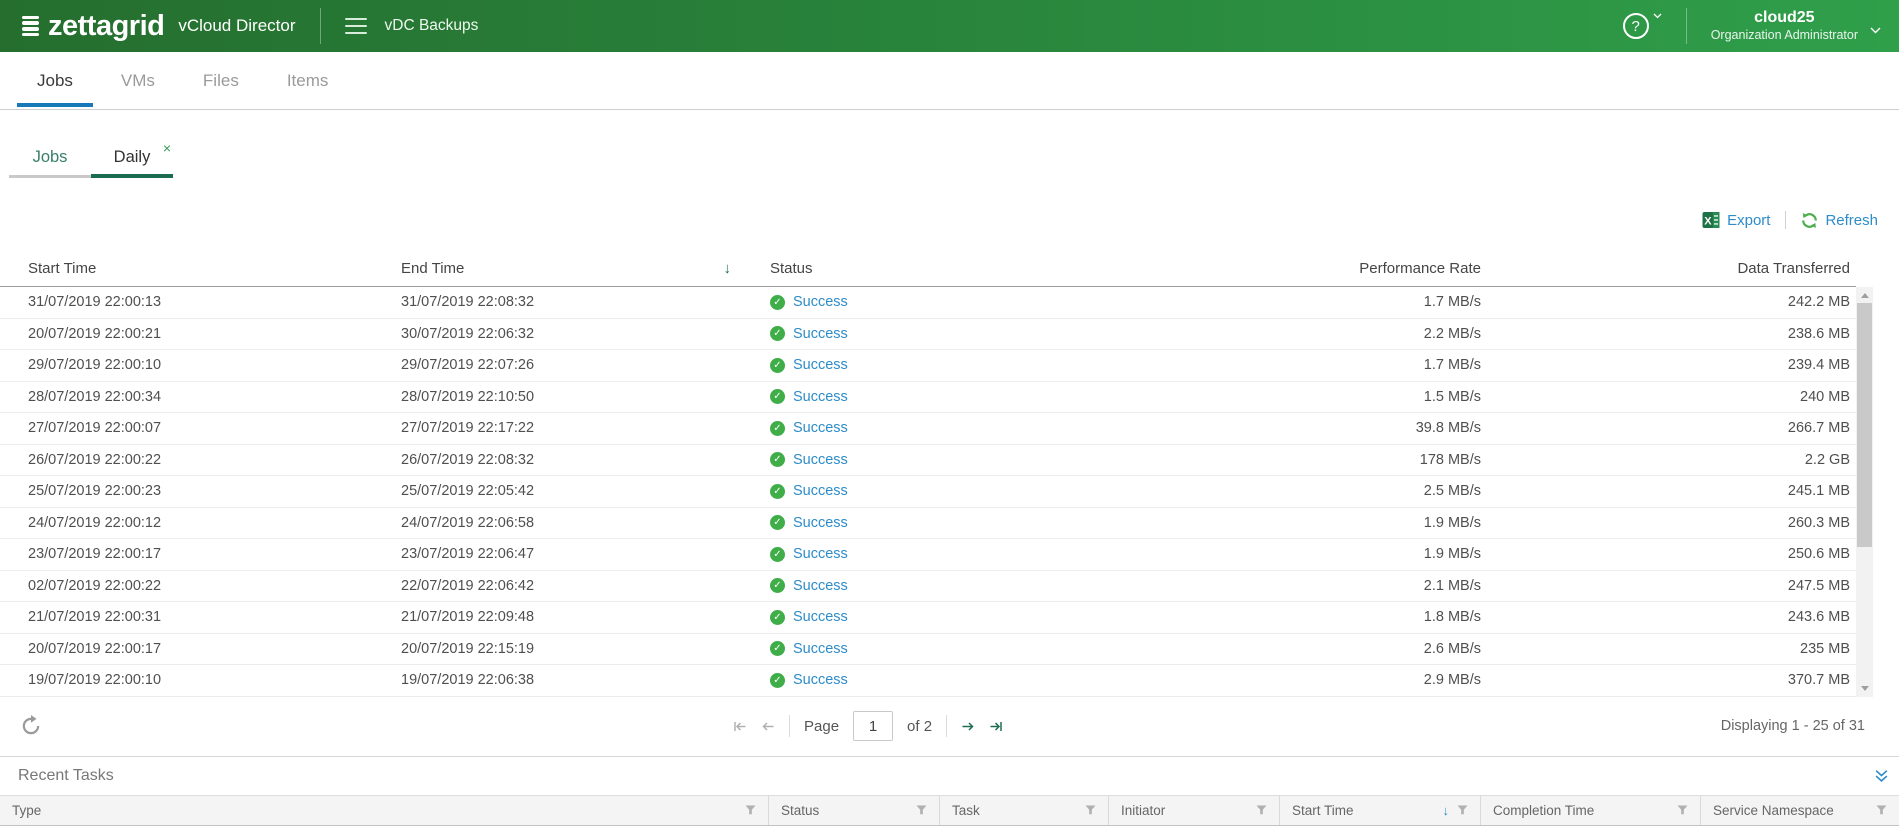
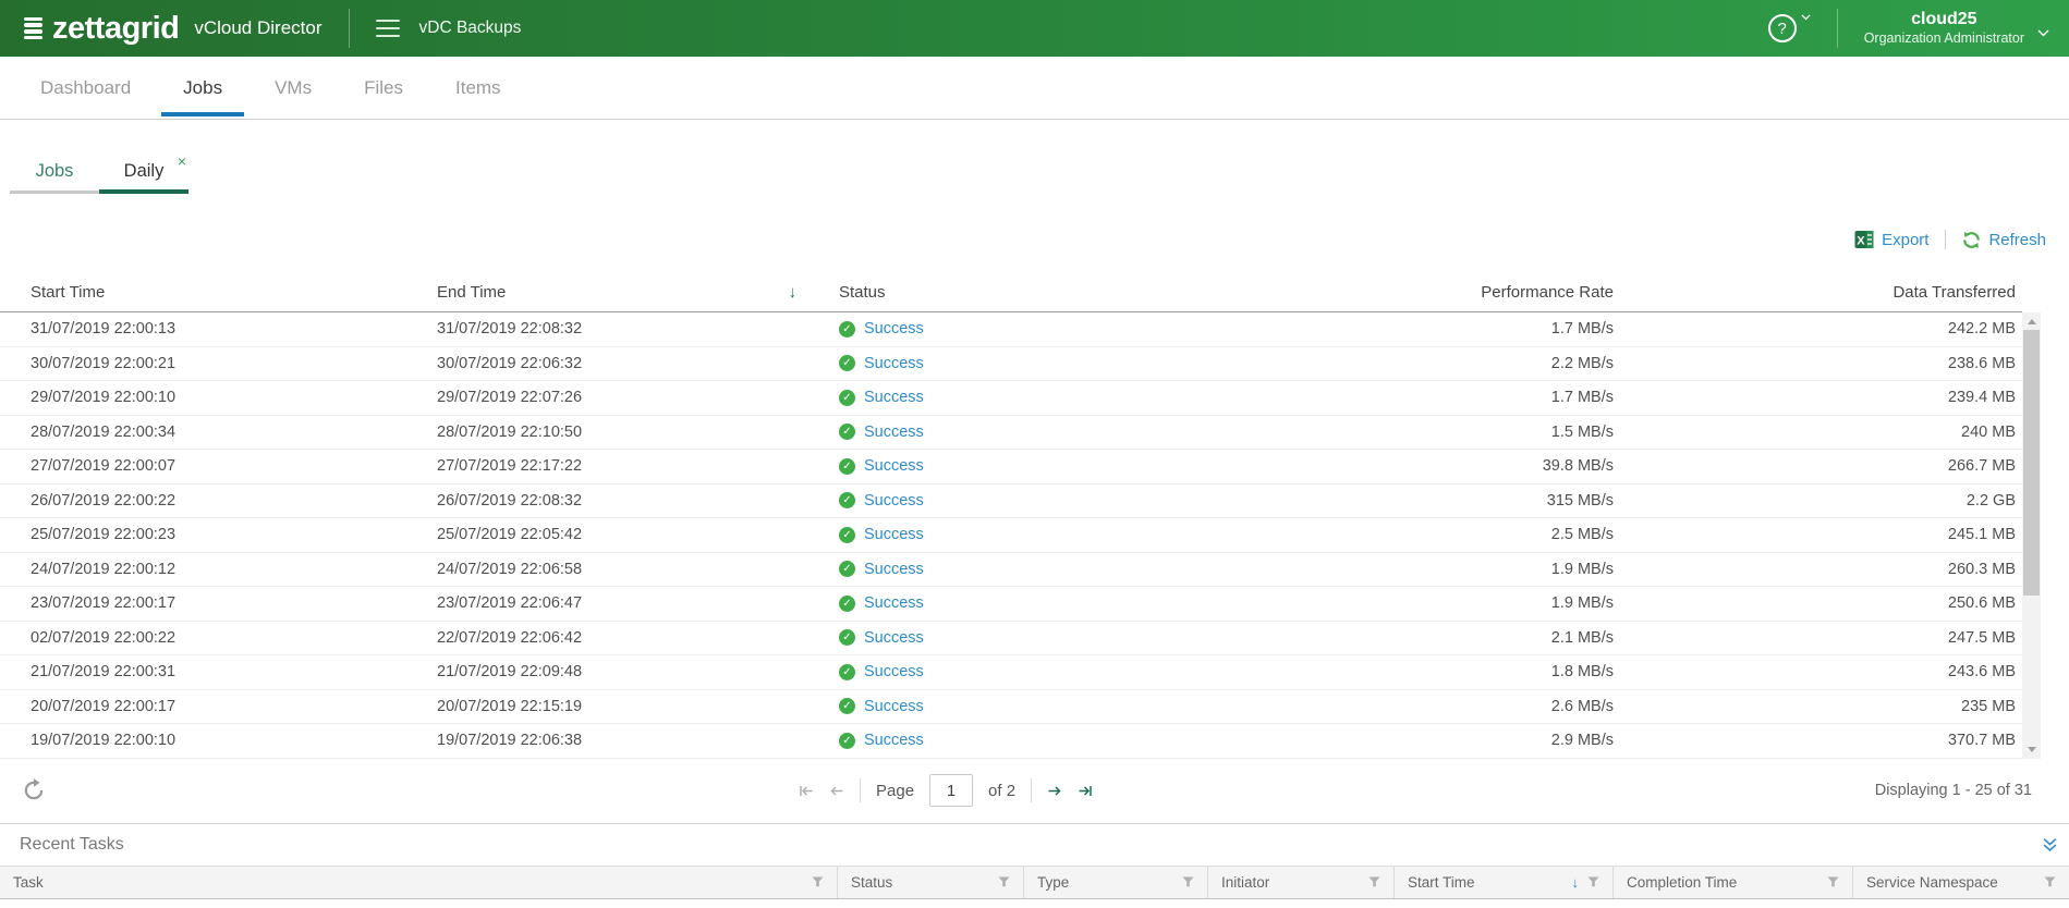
  zettagrid
  vCloud Director
  vDC Backups
  ?
  cloud25
  Organization Administrator
+ Dashboard
  Jobs
  VMs
  Files
  Items
  Jobs
  Daily
  ×
  X
  Export
  Refresh
  Start Time
  End Time
  ↓
  Status
  Performance Rate
  Data Transferred
  31/07/2019 22:00:13
  31/07/2019 22:08:32
  ✓
  Success
  1.7 MB/s
  242.2 MB
- 20/07/2019 22:00:21
+ 30/07/2019 22:00:21
  30/07/2019 22:06:32
  ✓
  Success
  2.2 MB/s
  238.6 MB
  29/07/2019 22:00:10
  29/07/2019 22:07:26
  ✓
  Success
  1.7 MB/s
  239.4 MB
  28/07/2019 22:00:34
  28/07/2019 22:10:50
  ✓
  Success
  1.5 MB/s
  240 MB
  27/07/2019 22:00:07
  27/07/2019 22:17:22
  ✓
  Success
  39.8 MB/s
  266.7 MB
  26/07/2019 22:00:22
  26/07/2019 22:08:32
  ✓
  Success
- 178 MB/s
+ 315 MB/s
  2.2 GB
  25/07/2019 22:00:23
  25/07/2019 22:05:42
  ✓
  Success
  2.5 MB/s
  245.1 MB
  24/07/2019 22:00:12
  24/07/2019 22:06:58
  ✓
  Success
  1.9 MB/s
  260.3 MB
  23/07/2019 22:00:17
  23/07/2019 22:06:47
  ✓
  Success
  1.9 MB/s
  250.6 MB
  02/07/2019 22:00:22
  22/07/2019 22:06:42
  ✓
  Success
  2.1 MB/s
  247.5 MB
  21/07/2019 22:00:31
  21/07/2019 22:09:48
  ✓
  Success
  1.8 MB/s
  243.6 MB
  20/07/2019 22:00:17
  20/07/2019 22:15:19
  ✓
  Success
  2.6 MB/s
  235 MB
  19/07/2019 22:00:10
  19/07/2019 22:06:38
  ✓
  Success
  2.9 MB/s
  370.7 MB
  Page
  1
  of 2
  Displaying 1 - 25 of 31
  Recent Tasks
- Type
+ Task
  Status
- Task
+ Type
  Initiator
  Start Time
  ↓
  Completion Time
  Service Namespace
